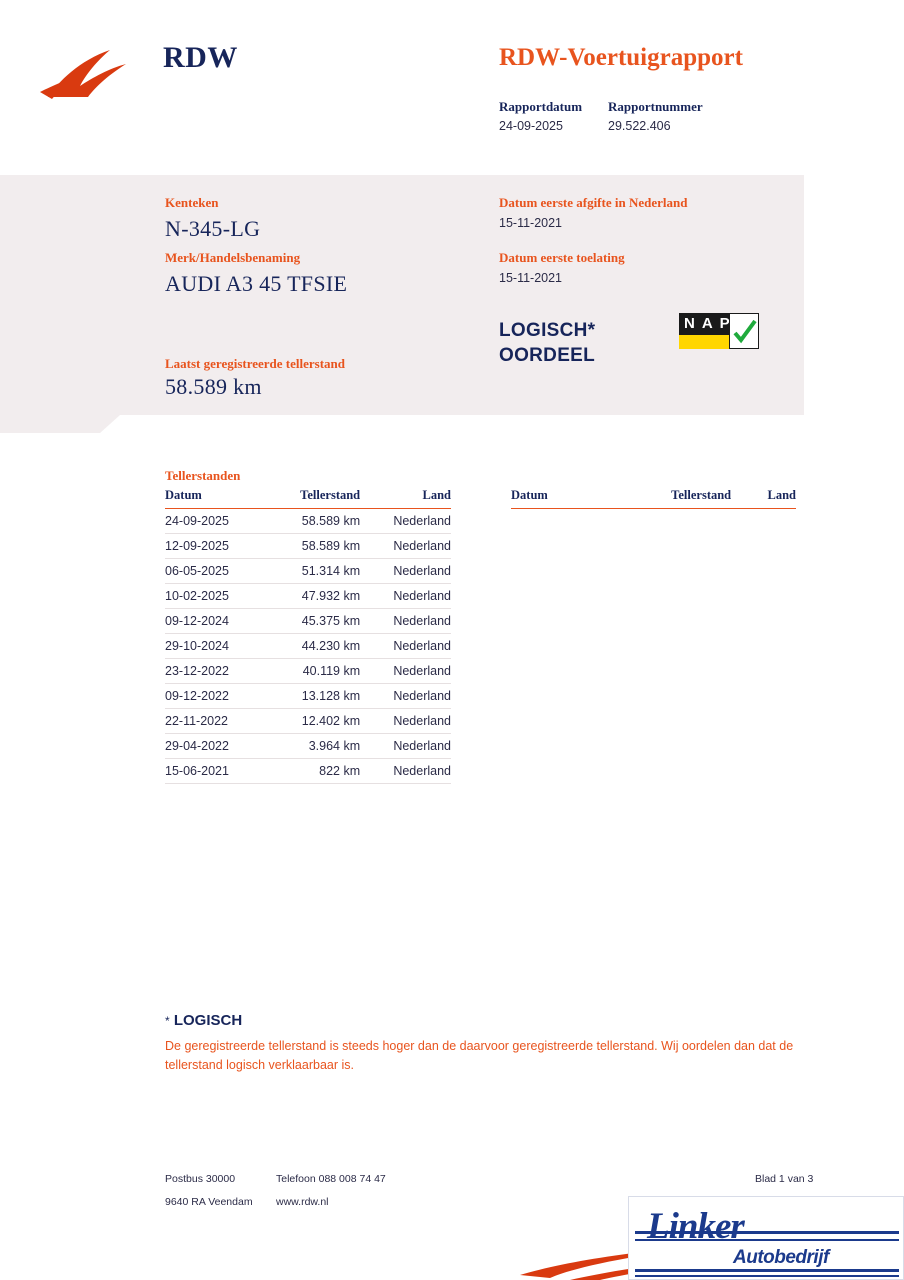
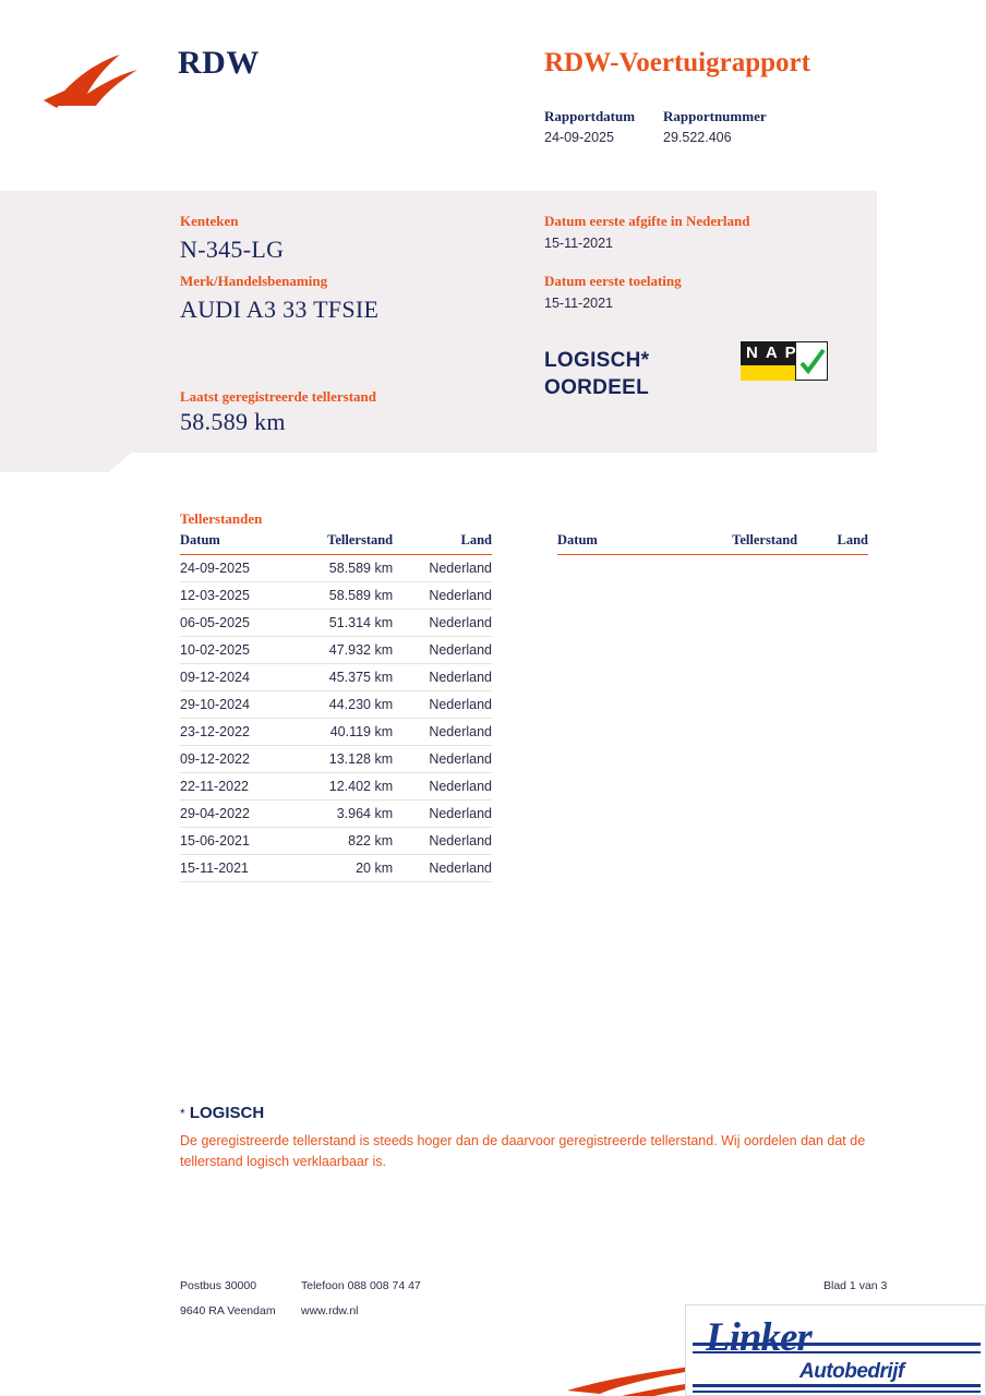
  RDW
  RDW-Voertuigrapport
  Rapportdatum
  24-09-2025
  Rapportnummer
  29.522.406
  Kenteken
  N-345-LG
  Merk/Handelsbenaming
- AUDI A3 45 TFSIE
+ AUDI A3 33 TFSIE
  Laatst geregistreerde tellerstand
  58.589 km
  Datum eerste afgifte in Nederland
  15-11-2021
  Datum eerste toelating
  15-11-2021
  LOGISCH*
  OORDEEL
  Tellerstanden
  Datum	Tellerstand	Land
  24-09-2025	58.589 km	Nederland
- 12-09-2025	58.589 km	Nederland
+ 12-03-2025	58.589 km	Nederland
  06-05-2025	51.314 km	Nederland
  10-02-2025	47.932 km	Nederland
  09-12-2024	45.375 km	Nederland
  29-10-2024	44.230 km	Nederland
  23-12-2022	40.119 km	Nederland
  09-12-2022	13.128 km	Nederland
  22-11-2022	12.402 km	Nederland
  29-04-2022	3.964 km	Nederland
  15-06-2021	822 km	Nederland
+ 15-11-2021	20 km	Nederland
  Datum	Tellerstand	Land
  * LOGISCH
  De geregistreerde tellerstand is steeds hoger dan de daarvoor geregistreerde tellerstand. Wij oordelen dan dat de tellerstand logisch verklaarbaar is.
  Postbus 30000
  9640 RA Veendam
  Telefoon 088 008 74 47
  www.rdw.nl
  Blad 1 van 3
  Linker
  Autobedrijf
